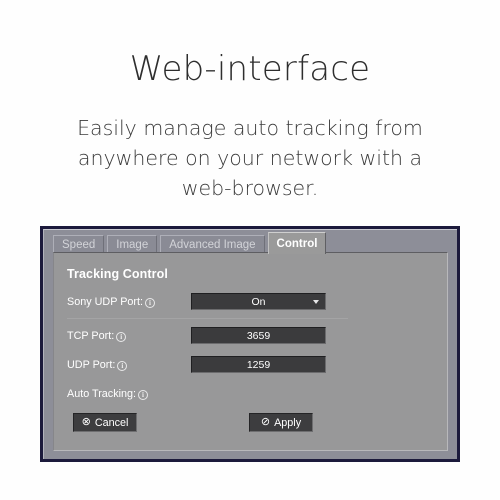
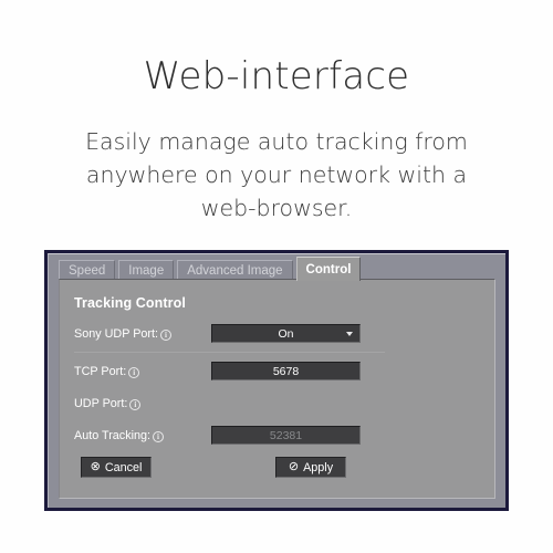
  Web-interface
  Easily manage auto tracking from anywhere on your network with a web-browser.
  Speed
  Image
  Advanced Image
  Control
  Tracking Control
  Sony UDP Port:
  i
  On
  TCP Port:
  i
- 3659
+ 5678
  UDP Port:
  i
- 1259
  Auto Tracking:
  i
+ 52381
  ⊗
  Cancel
  ⊘
  Apply
